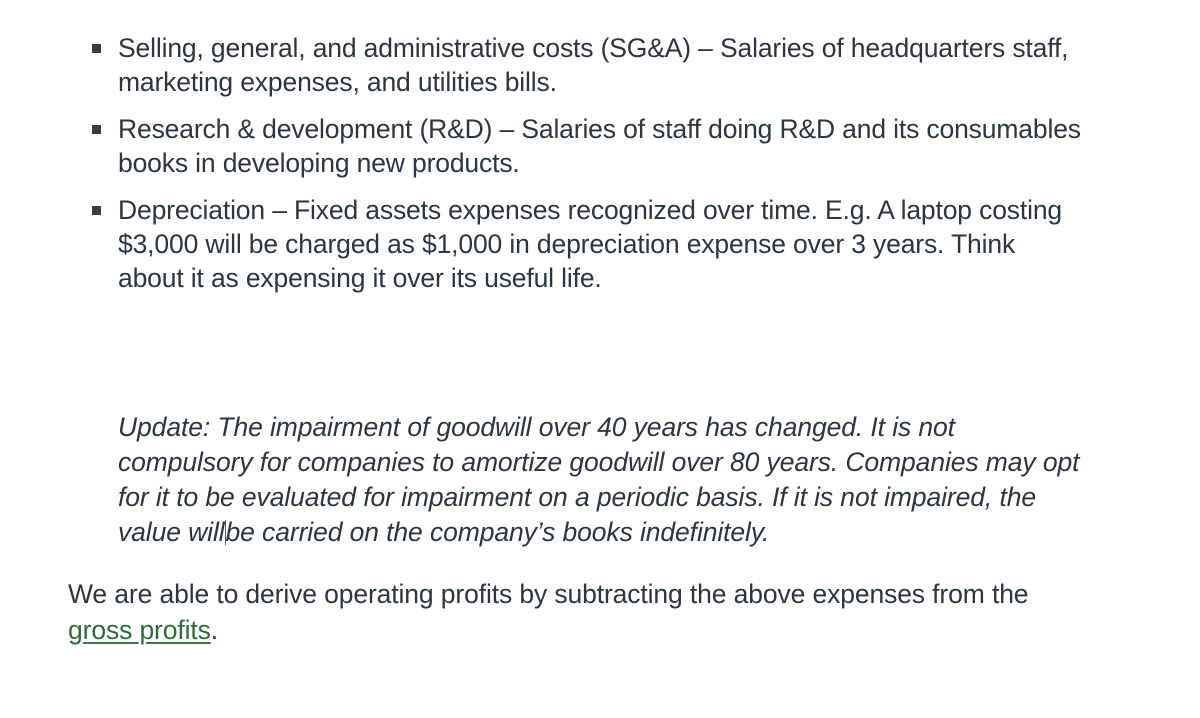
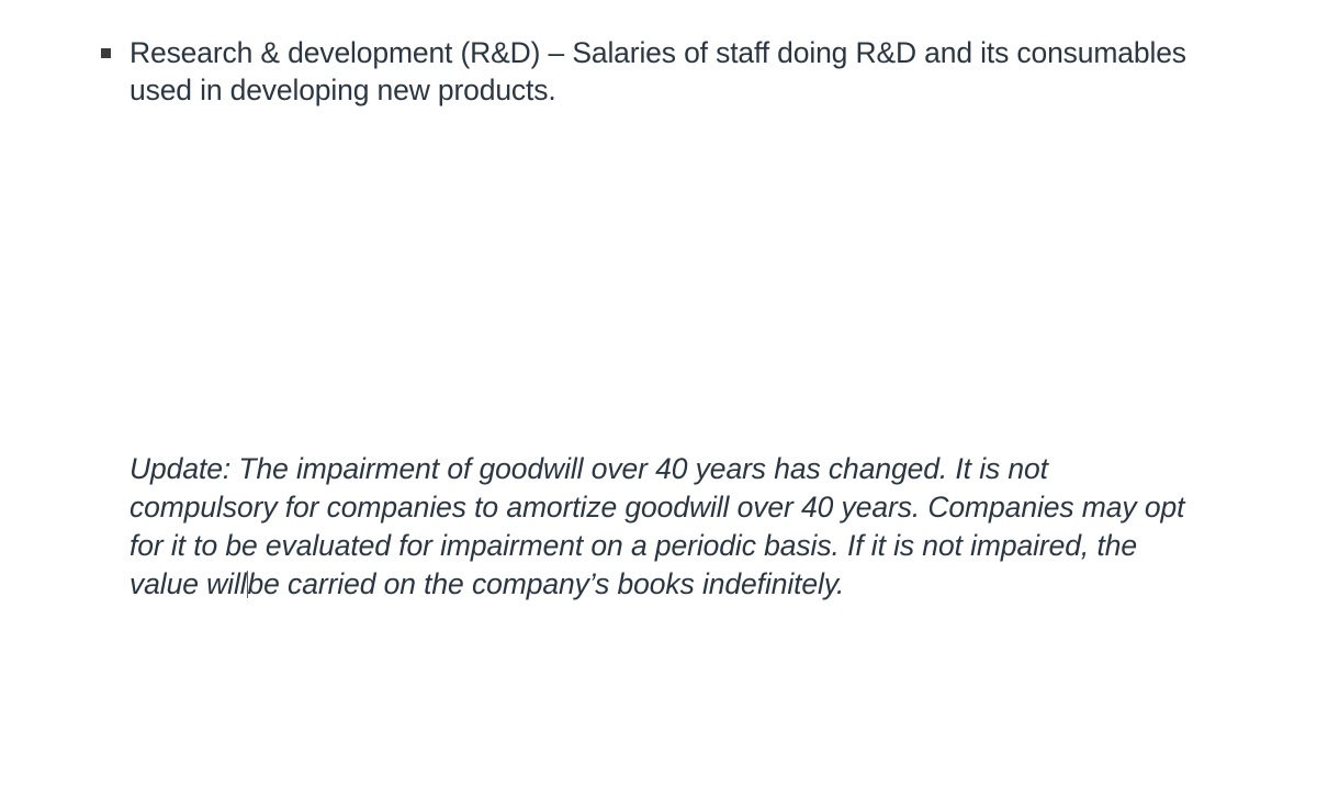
- Selling, general, and administrative costs (SG&A) – Salaries of headquarters staff, marketing expenses, and utilities bills.
- Research & development (R&D) – Salaries of staff doing R&D and its consumables books in developing new products.
+ Research & development (R&D) – Salaries of staff doing R&D and its consumables used in developing new products.
- Depreciation – Fixed assets expenses recognized over time. E.g. A laptop costing $3,000 will be charged as $1,000 in depreciation expense over 3 years. Think about it as expensing it over its useful life.
- Update: The impairment of goodwill over 40 years has changed. It is not compulsory for companies to amortize goodwill over 80 years. Companies may opt for it to be evaluated for impairment on a periodic basis. If it is not impaired, the value willbe carried on the company’s books indefinitely.
+ Update: The impairment of goodwill over 40 years has changed. It is not compulsory for companies to amortize goodwill over 40 years. Companies may opt for it to be evaluated for impairment on a periodic basis. If it is not impaired, the value willbe carried on the company’s books indefinitely.
- We are able to derive operating profits by subtracting the above expenses from the gross profits.
